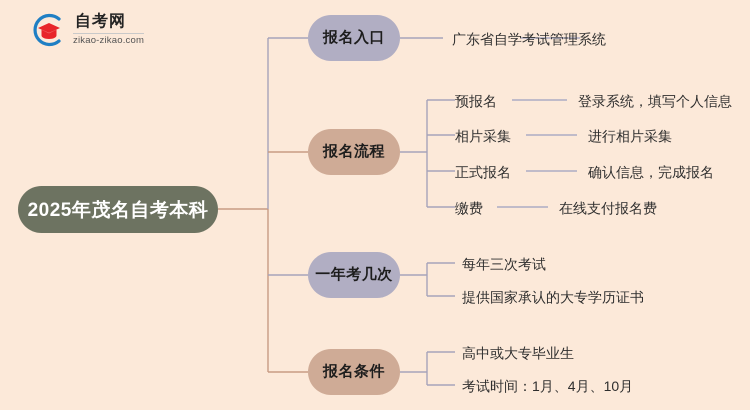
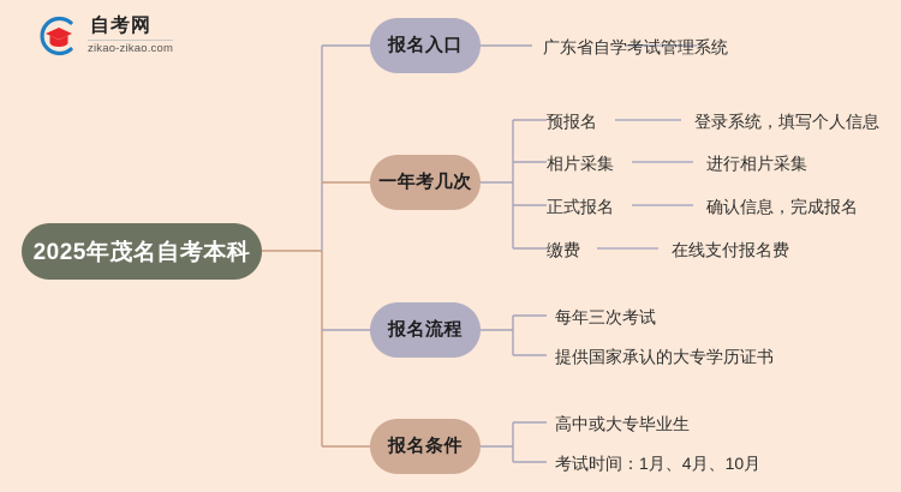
  自考网
  zikao-zikao.com
  2025年茂名自考本科
  报名入口
  广东省自学考试管理系统
- 报名流程
+ 一年考几次
  预报名
  登录系统，填写个人信息
  相片采集
  进行相片采集
  正式报名
  确认信息，完成报名
  缴费
  在线支付报名费
- 一年考几次
+ 报名流程
  每年三次考试
  提供国家承认的大专学历证书
  报名条件
  高中或大专毕业生
  考试时间：1月、4月、10月
